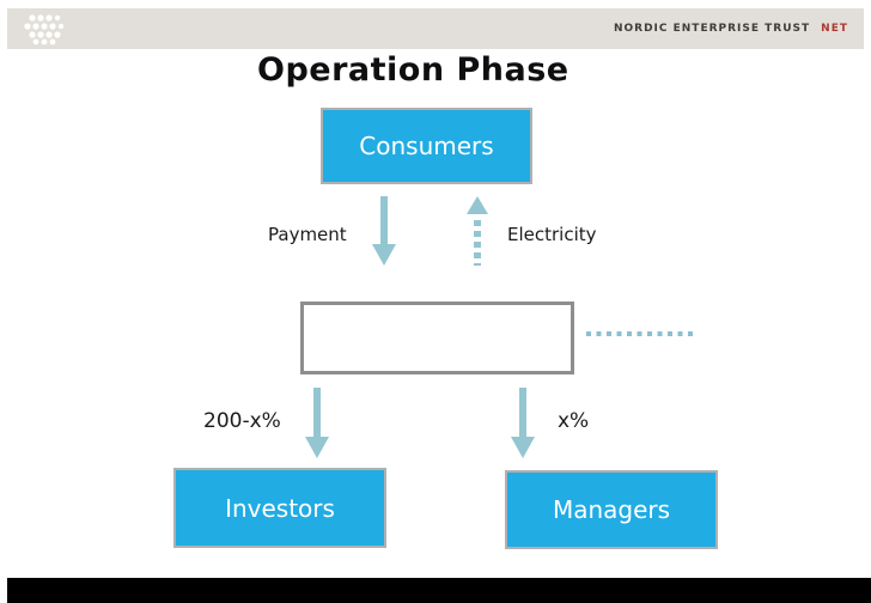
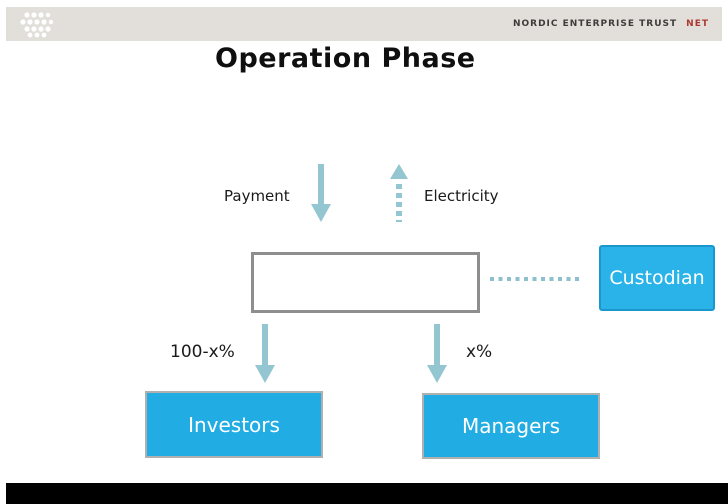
  NORDIC ENTERPRISE TRUST
  NET
  Operation Phase
- Consumers
  Payment
  Electricity
+ Custodian
- 200-x%
+ 100-x%
  x%
  Investors
  Managers
